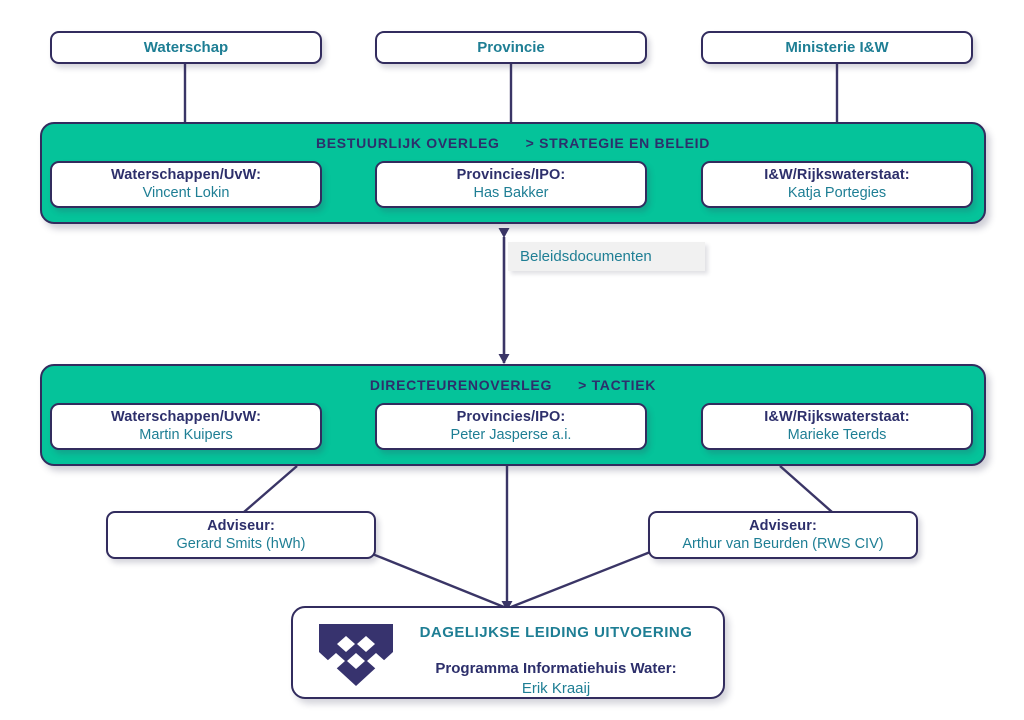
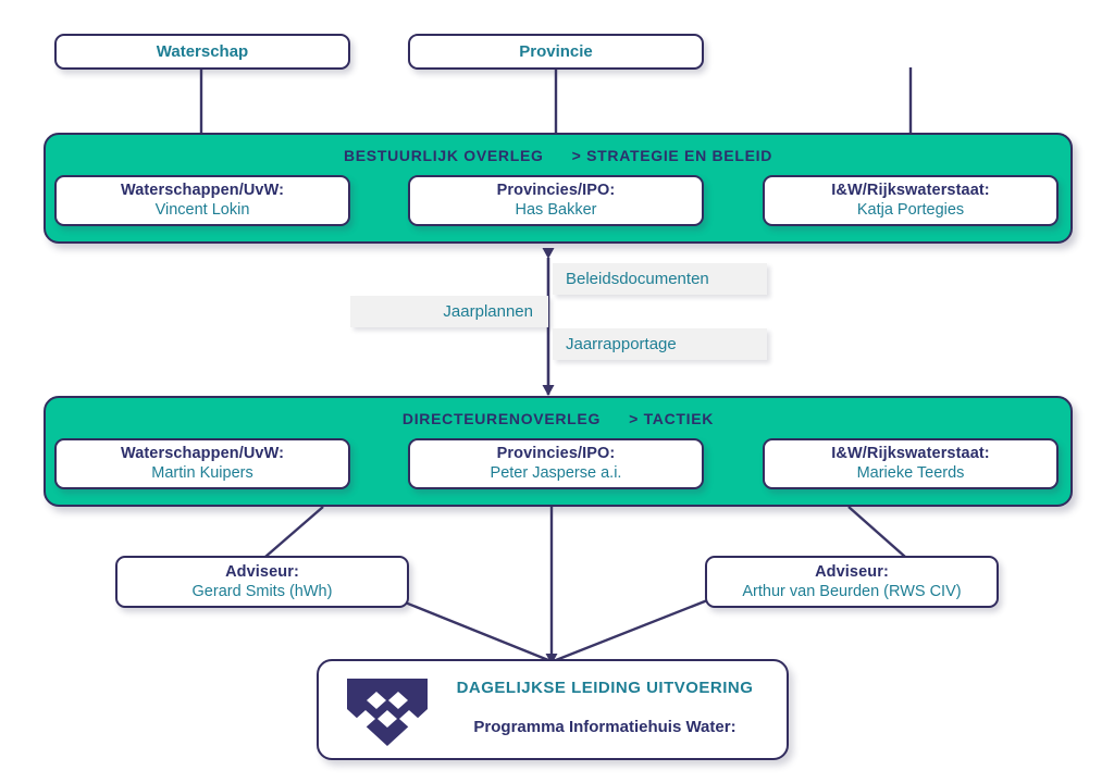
  Waterschap
  Provincie
- Ministerie I&W
  BESTUURLIJK OVERLEG > STRATEGIE EN BELEID
  Waterschappen/UvW:
  Vincent Lokin
  Provincies/IPO:
  Has Bakker
  I&W/Rijkswaterstaat:
  Katja Portegies
  Beleidsdocumenten
+ Jaarplannen
+ Jaarrapportage
  DIRECTEURENOVERLEG > TACTIEK
  Waterschappen/UvW:
  Martin Kuipers
  Provincies/IPO:
  Peter Jasperse a.i.
  I&W/Rijkswaterstaat:
  Marieke Teerds
  Adviseur:
  Gerard Smits (hWh)
  Adviseur:
  Arthur van Beurden (RWS CIV)
  DAGELIJKSE LEIDING UITVOERING
  Programma Informatiehuis Water:
- Erik Kraaij
